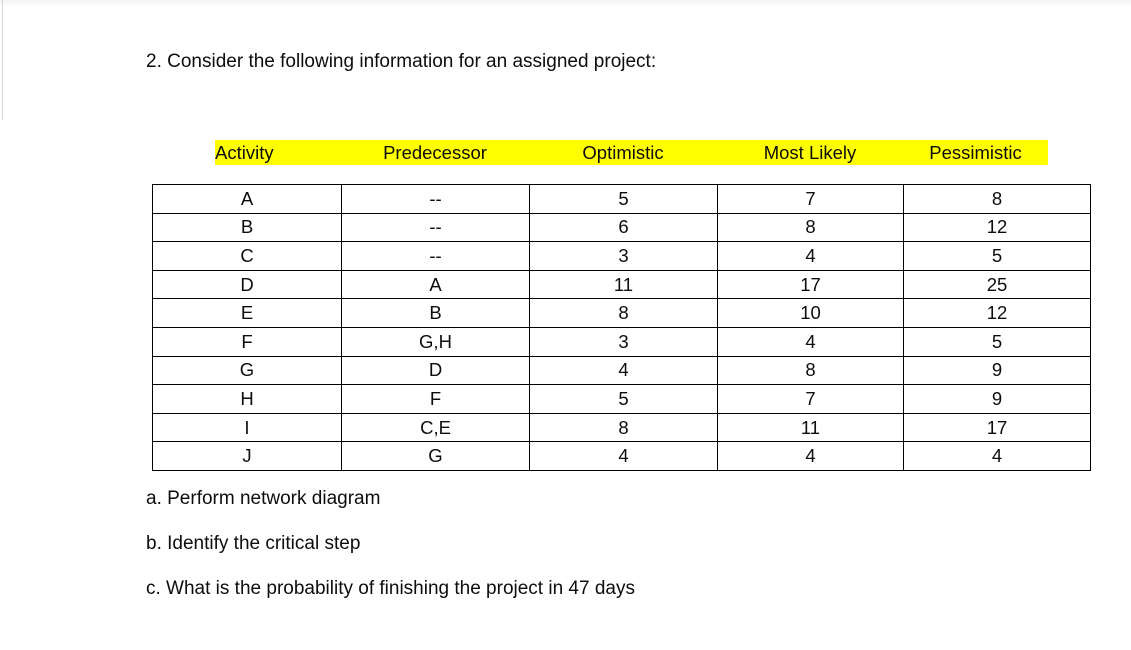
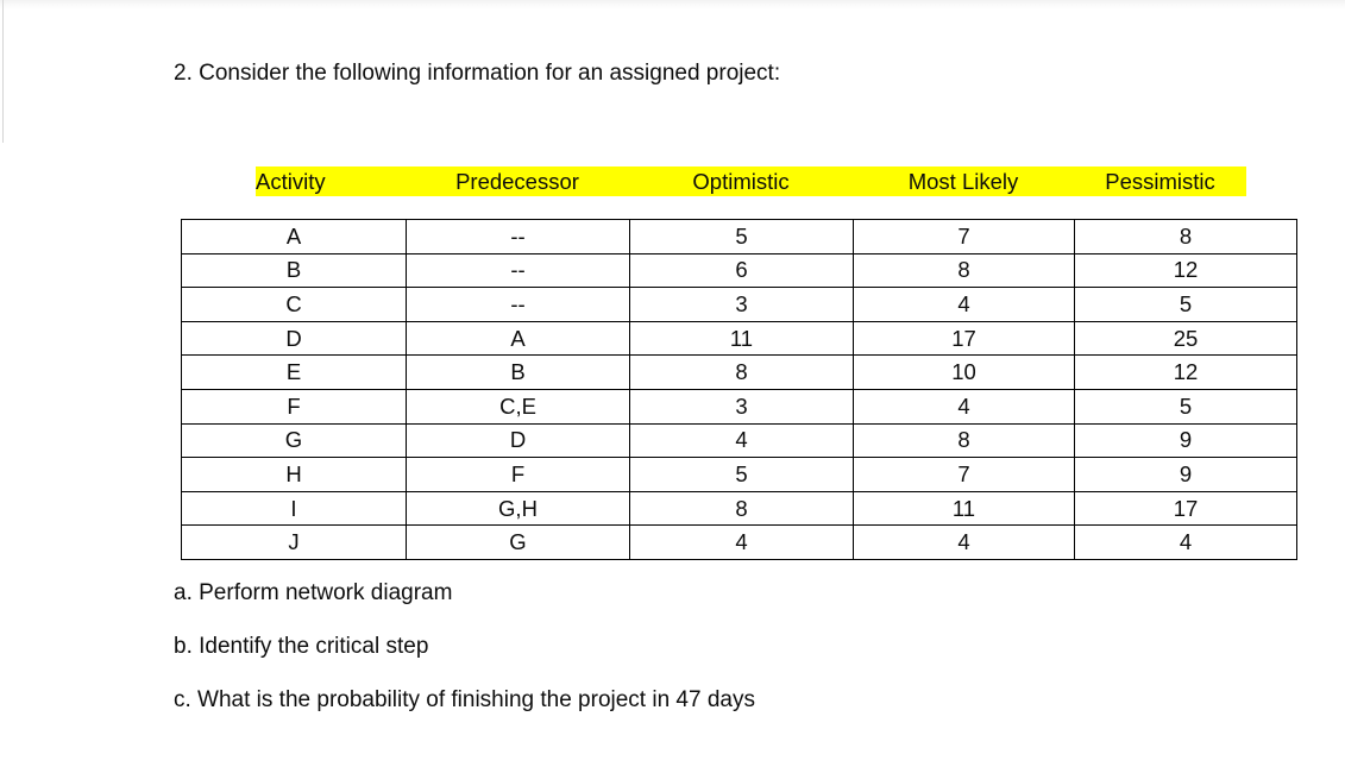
  2. Consider the following information for an assigned project:
  Activity
  Predecessor
  Optimistic
  Most Likely
  Pessimistic
  A	--	5	7	8
  B	--	6	8	12
  C	--	3	4	5
  D	A	11	17	25
  E	B	8	10	12
- F	G,H	3	4	5
+ F	C,E	3	4	5
  G	D	4	8	9
  H	F	5	7	9
- I	C,E	8	11	17
+ I	G,H	8	11	17
  J	G	4	4	4
  a. Perform network diagram
  b. Identify the critical step
  c. What is the probability of finishing the project in 47 days
